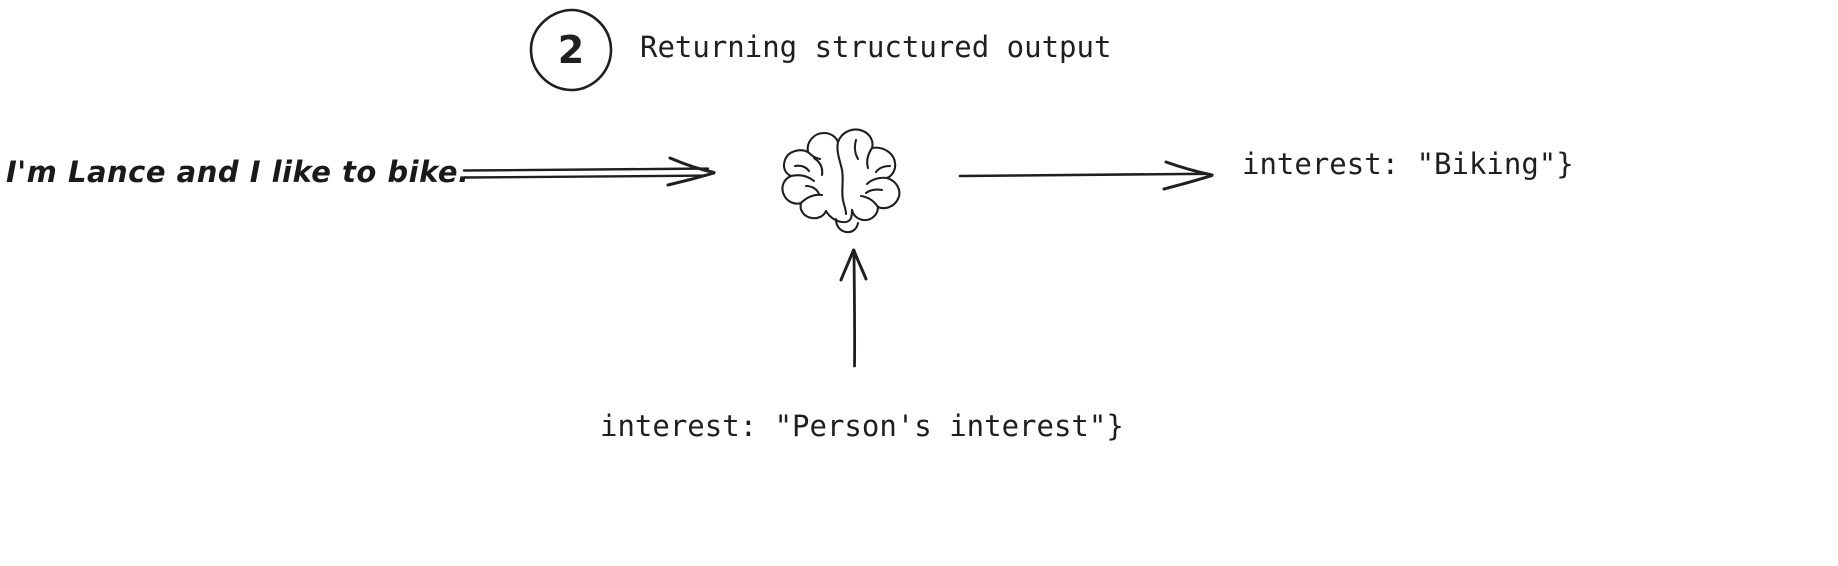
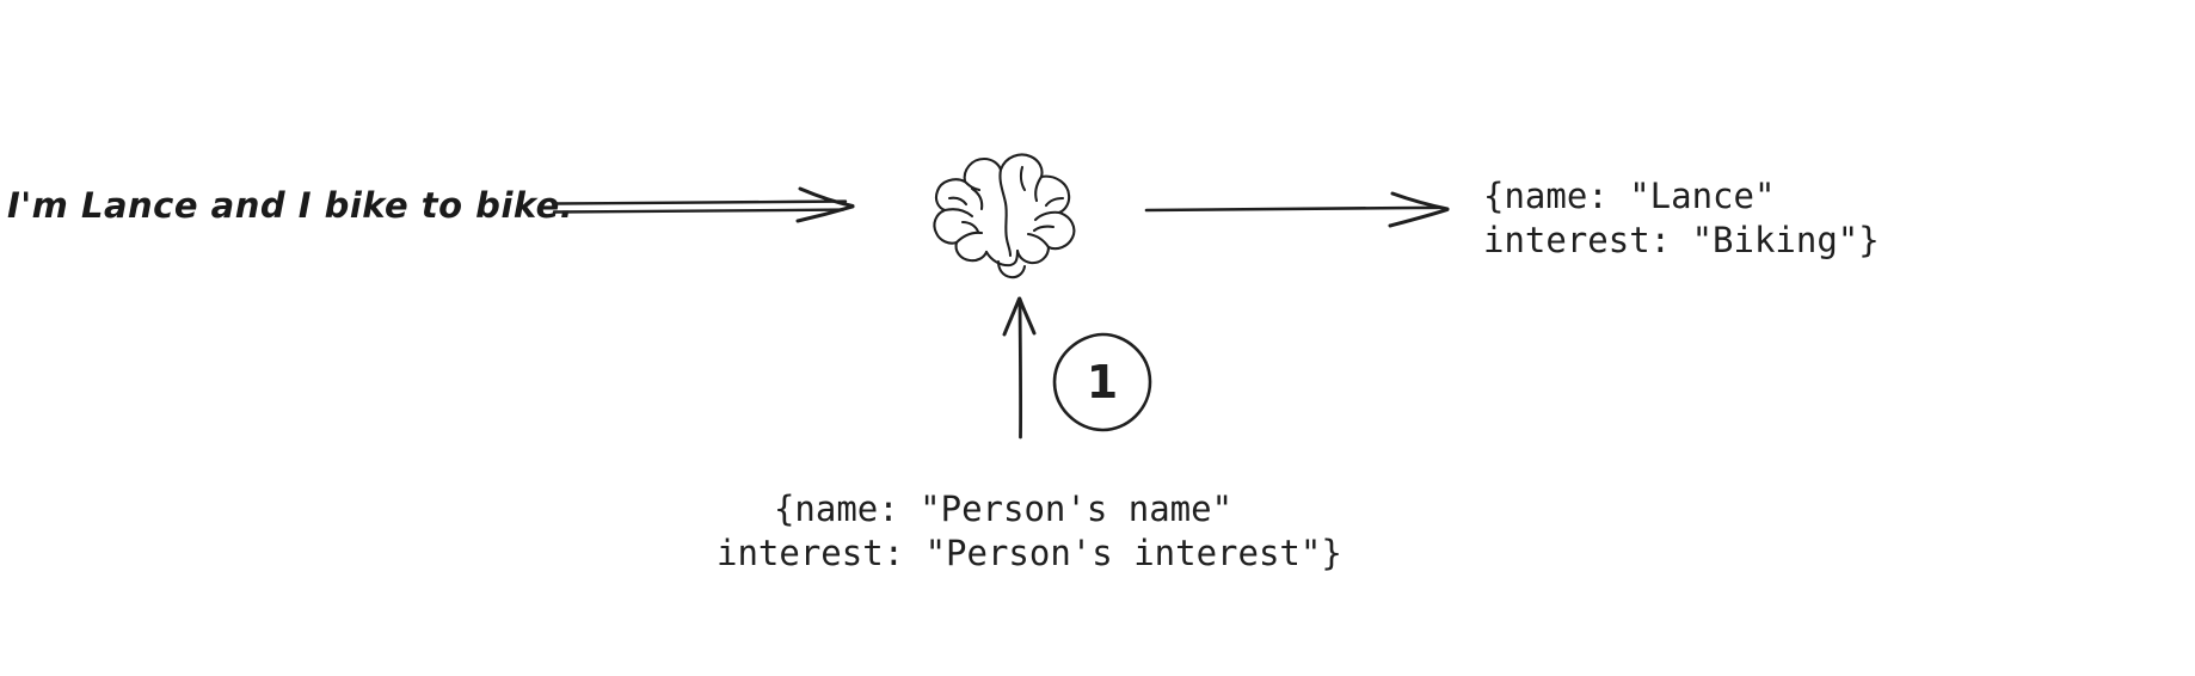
- 2
- Returning structured output
- I'm Lance and I like to bike.
+ I'm Lance and I bike to bike.
+ {name: "Lance"
  interest: "Biking"}
+ 1
+ {name: "Person's name"
  interest: "Person's interest"}
